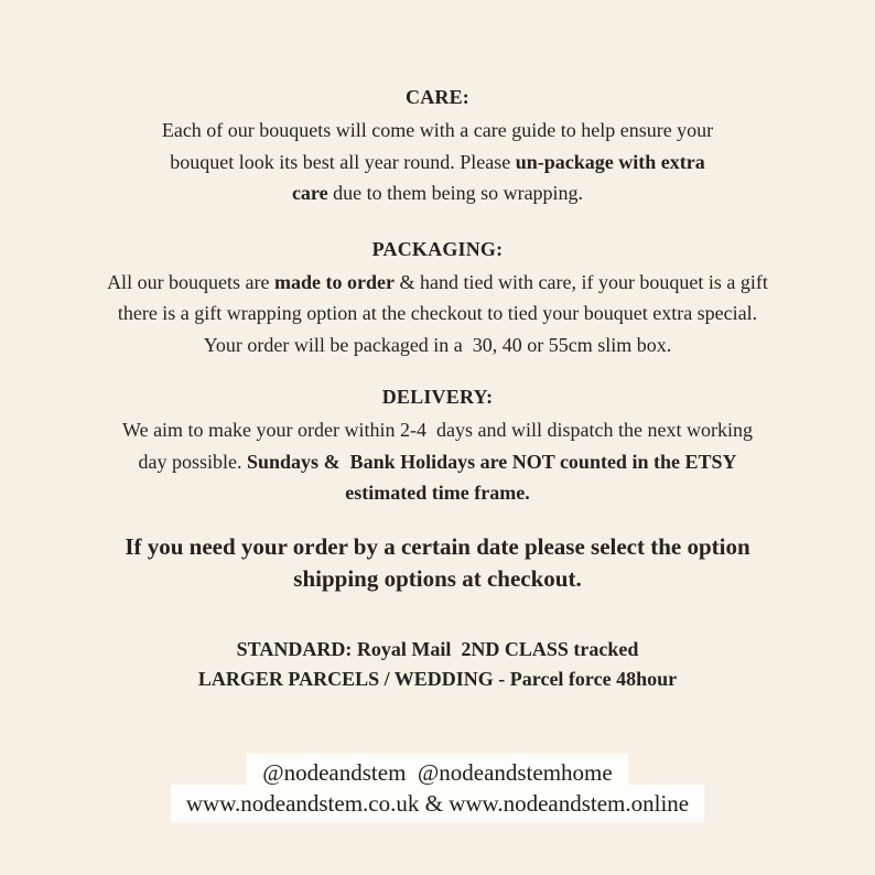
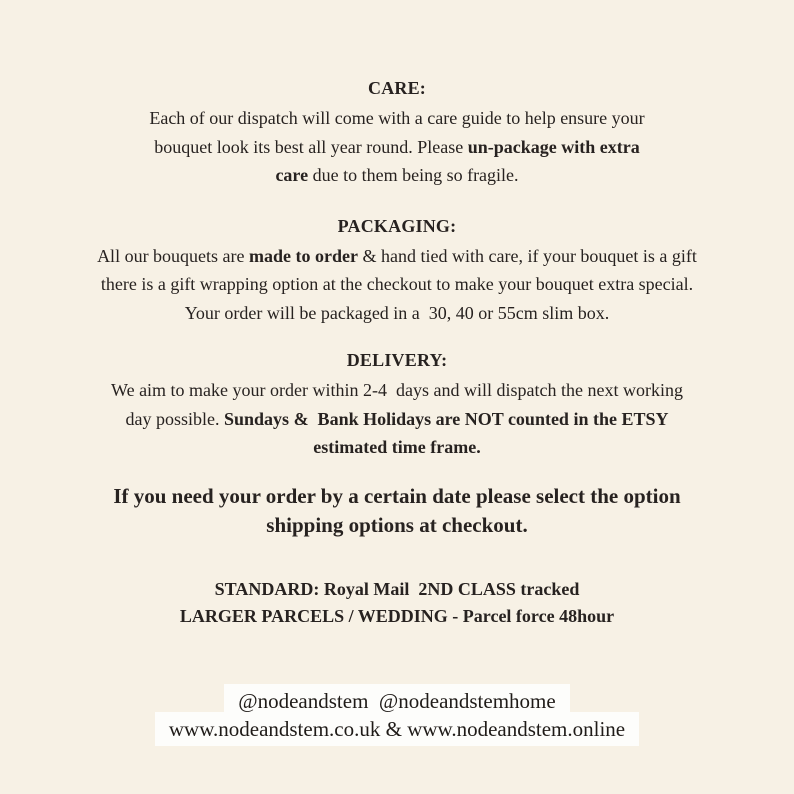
  CARE:
- Each of our bouquets will come with a care guide to help ensure your
+ Each of our dispatch will come with a care guide to help ensure your
  bouquet look its best all year round. Please un-package with extra
- care due to them being so wrapping.
+ care due to them being so fragile.
  PACKAGING:
  All our bouquets are made to order & hand tied with care, if your bouquet is a gift
- there is a gift wrapping option at the checkout to tied your bouquet extra special.
+ there is a gift wrapping option at the checkout to make your bouquet extra special.
  Your order will be packaged in a 30, 40 or 55cm slim box.
  DELIVERY:
  We aim to make your order within 2-4 days and will dispatch the next working
  day possible. Sundays & Bank Holidays are NOT counted in the ETSY
  estimated time frame.
  If you need your order by a certain date please select the option
  shipping options at checkout.
  STANDARD: Royal Mail 2ND CLASS tracked
  LARGER PARCELS / WEDDING - Parcel force 48hour
  @nodeandstem @nodeandstemhome
  www.nodeandstem.co.uk & www.nodeandstem.online
